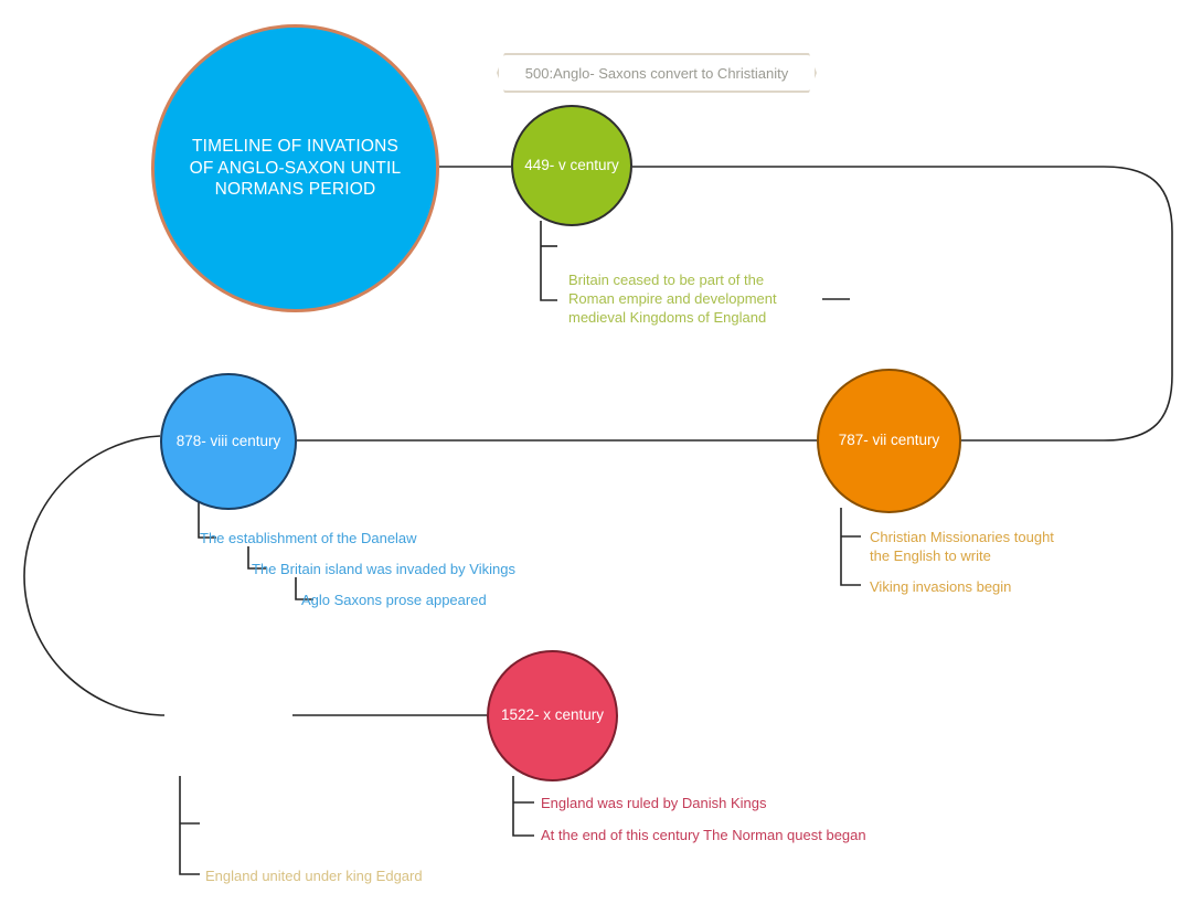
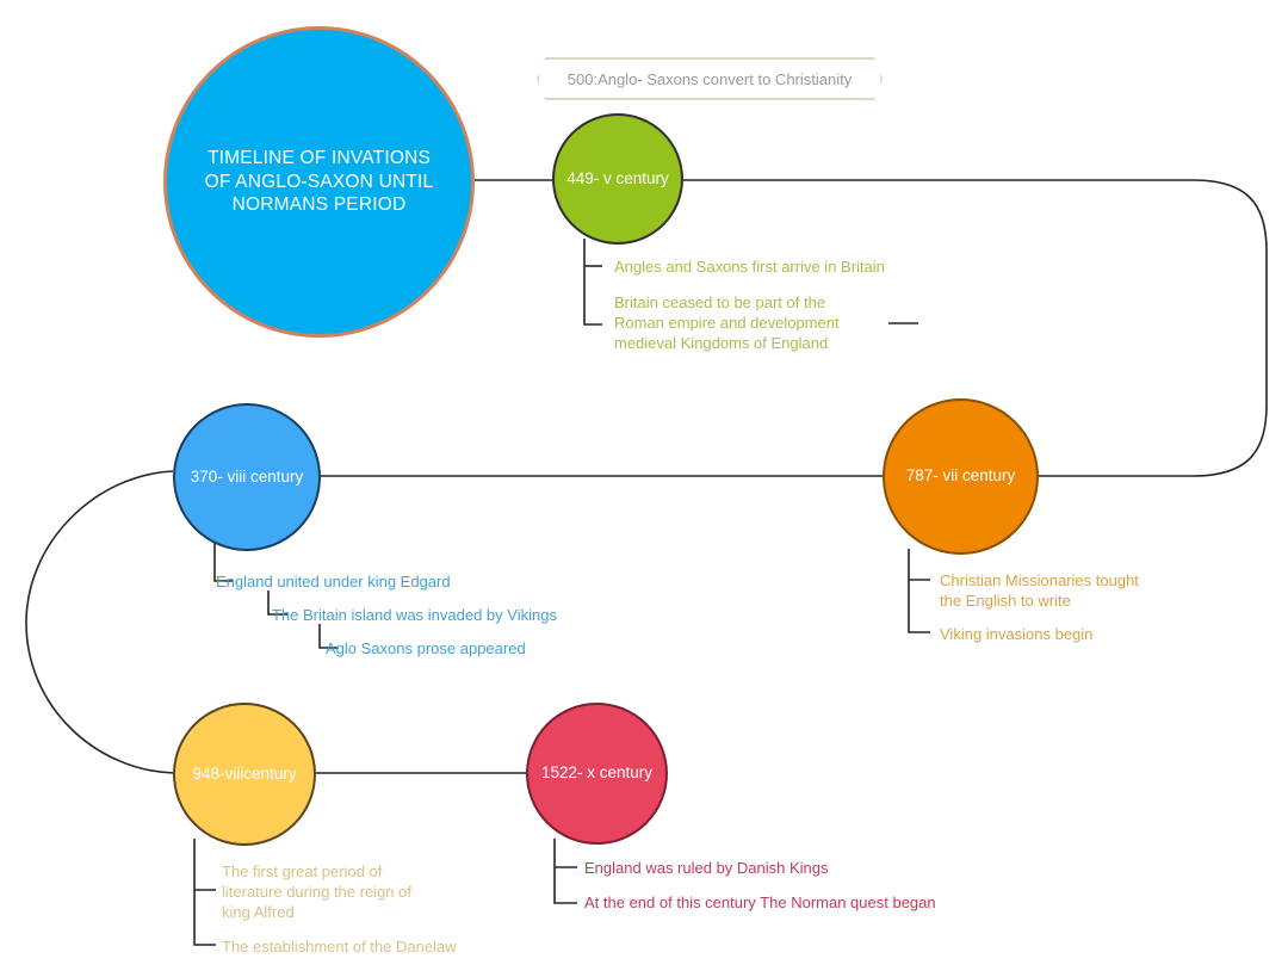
  500:Anglo- Saxons convert to Christianity
  TIMELINE OF INVATIONS
  OF ANGLO-SAXON UNTIL
  NORMANS PERIOD
  449- v century
  787- vii century
- 878- viii century
+ 370- viii century
+ 948-viiicentury
  1522- x century
+ Angles and Saxons first arrive in Britain
  Britain ceased to be part of the
  Roman empire and development
  medieval Kingdoms of England
  Christian Missionaries tought
  the English to write
  Viking invasions begin
- The establishment of the Danelaw
+ England united under king Edgard
  The Britain island was invaded by Vikings
  Aglo Saxons prose appeared
+ The first great period of
+ literature during the reign of
+ king Alfred
- England united under king Edgard
+ The establishment of the Danelaw
  England was ruled by Danish Kings
  At the end of this century The Norman quest began
